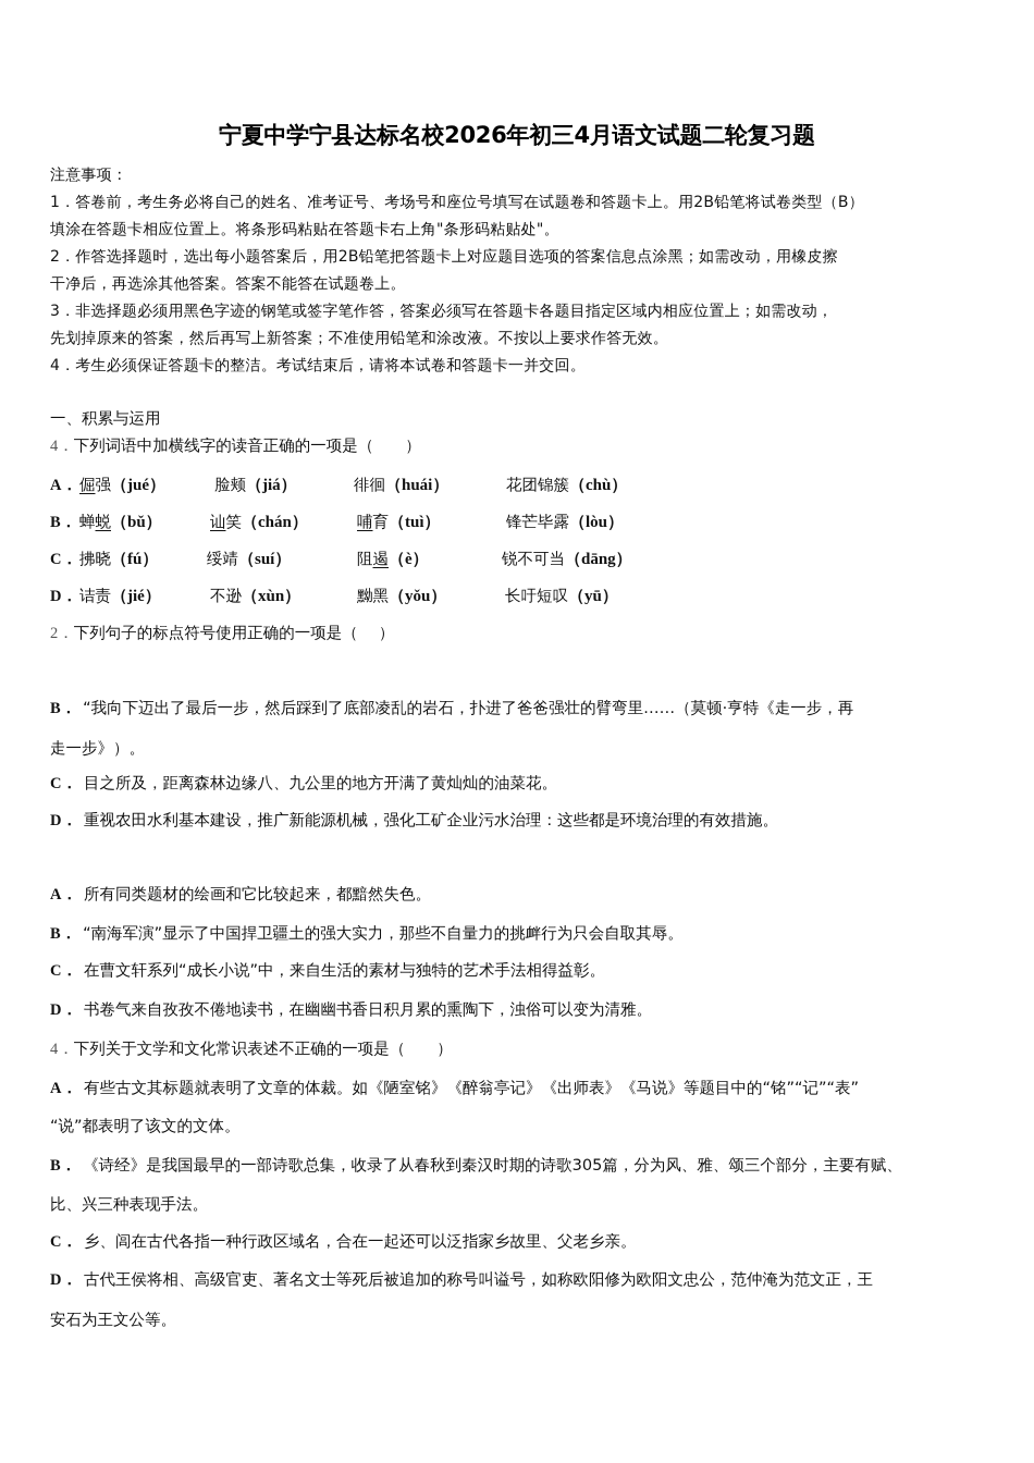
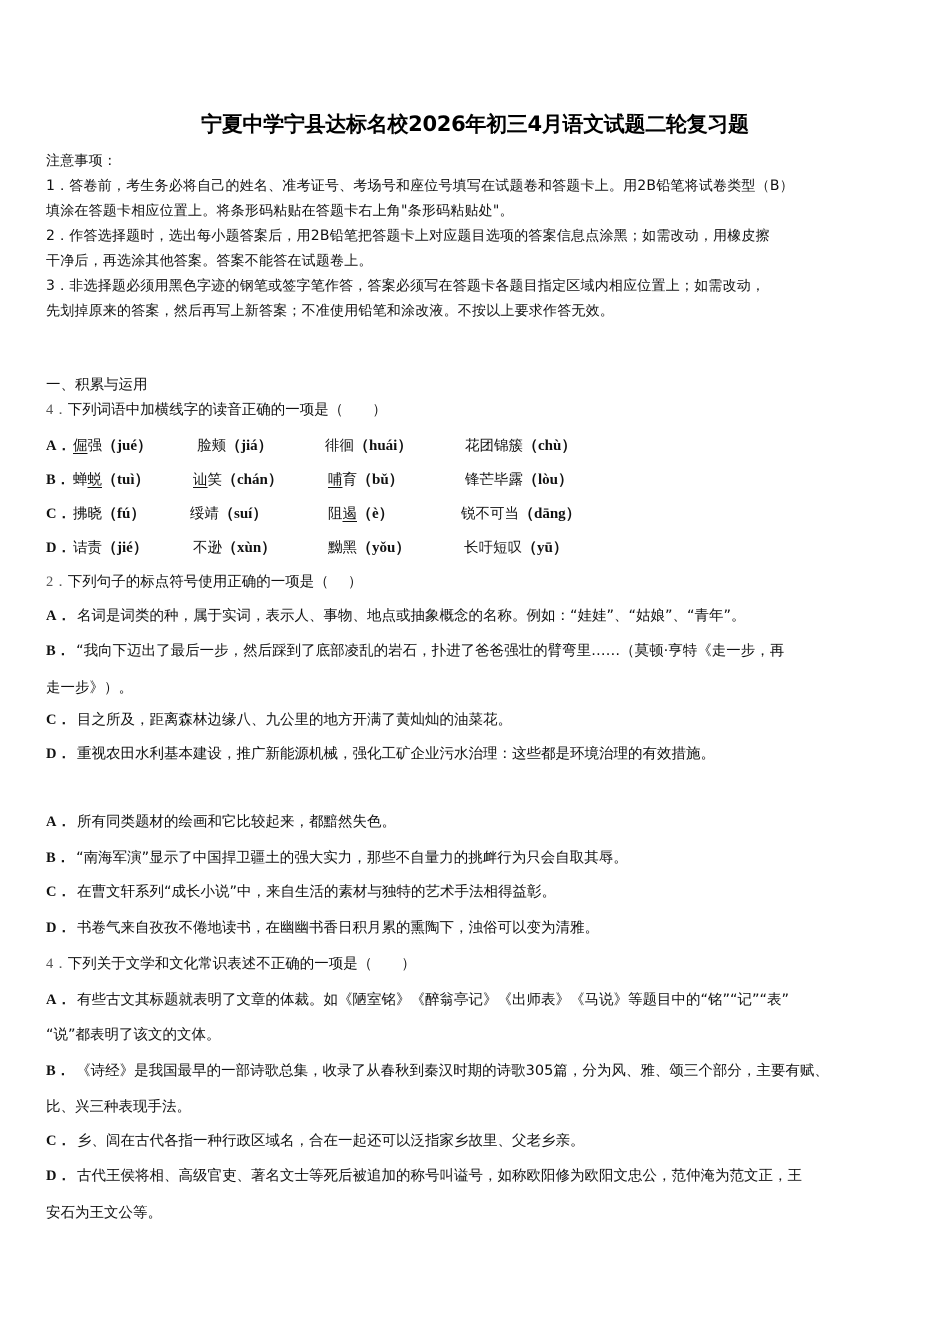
  宁夏中学宁县达标名校2026年初三4月语文试题二轮复习题
  注意事项：
  1．答卷前，考生务必将自己的姓名、准考证号、考场号和座位号填写在试题卷和答题卡上。用2B铅笔将试卷类型（B）
  填涂在答题卡相应位置上。将条形码粘贴在答题卡右上角"条形码粘贴处"。
  2．作答选择题时，选出每小题答案后，用2B铅笔把答题卡上对应题目选项的答案信息点涂黑；如需改动，用橡皮擦
  干净后，再选涂其他答案。答案不能答在试题卷上。
  3．非选择题必须用黑色字迹的钢笔或签字笔作答，答案必须写在答题卡各题目指定区域内相应位置上；如需改动，
  先划掉原来的答案，然后再写上新答案；不准使用铅笔和涂改液。不按以上要求作答无效。
- 4．考生必须保证答题卡的整洁。考试结束后，请将本试卷和答题卡一并交回。
  一、积累与运用
  4．下列词语中加横线字的读音正确的一项是（ ）
  A．
  倔强（jué）
  脸颊（jiá）
  徘徊（huái）
  花团锦簇（chù）
  B．
- 蝉蜕（bǔ）
+ 蝉蜕（tuì）
  讪笑（chán）
- 哺育（tuì）
+ 哺育（bǔ）
  锋芒毕露（lòu）
  C．
  拂晓（fú）
  绥靖（suí）
  阻遏（è）
  锐不可当（dāng）
  D．
  诘责（jié）
  不逊（xùn）
  黝黑（yǒu）
  长吁短叹（yū）
  2．下列句子的标点符号使用正确的一项是（ ）
+ A． 名词是词类的种，属于实词，表示人、事物、地点或抽象概念的名称。例如：“娃娃”、“姑娘”、“青年”。
  B． “我向下迈出了最后一步，然后踩到了底部凌乱的岩石，扑进了爸爸强壮的臂弯里……（莫顿·亨特《走一步，再
  走一步》）。
  C． 目之所及，距离森林边缘八、九公里的地方开满了黄灿灿的油菜花。
  D． 重视农田水利基本建设，推广新能源机械，强化工矿企业污水治理：这些都是环境治理的有效措施。
  A． 所有同类题材的绘画和它比较起来，都黯然失色。
  B． “南海军演”显示了中国捍卫疆土的强大实力，那些不自量力的挑衅行为只会自取其辱。
  C． 在曹文轩系列“成长小说”中，来自生活的素材与独特的艺术手法相得益彰。
  D． 书卷气来自孜孜不倦地读书，在幽幽书香日积月累的熏陶下，浊俗可以变为清雅。
  4．下列关于文学和文化常识表述不正确的一项是（ ）
  A． 有些古文其标题就表明了文章的体裁。如《陋室铭》《醉翁亭记》《出师表》《马说》等题目中的“铭”“记”“表”
  “说”都表明了该文的文体。
  B． 《诗经》是我国最早的一部诗歌总集，收录了从春秋到秦汉时期的诗歌305篇，分为风、雅、颂三个部分，主要有赋、
  比、兴三种表现手法。
  C． 乡、闾在古代各指一种行政区域名，合在一起还可以泛指家乡故里、父老乡亲。
  D． 古代王侯将相、高级官吏、著名文士等死后被追加的称号叫谥号，如称欧阳修为欧阳文忠公，范仲淹为范文正，王
  安石为王文公等。
